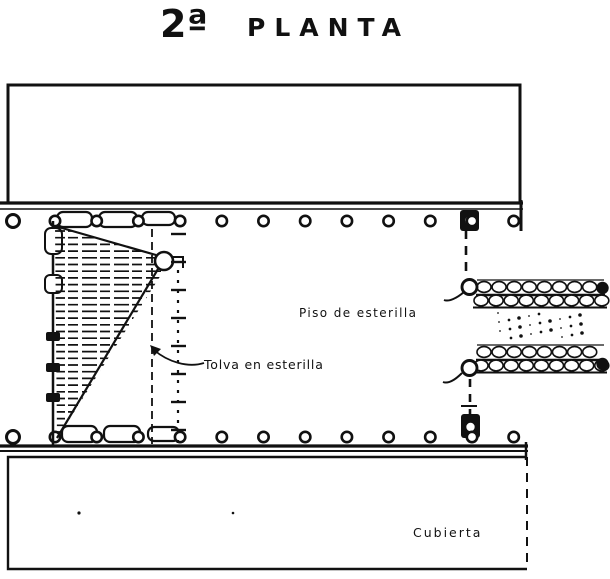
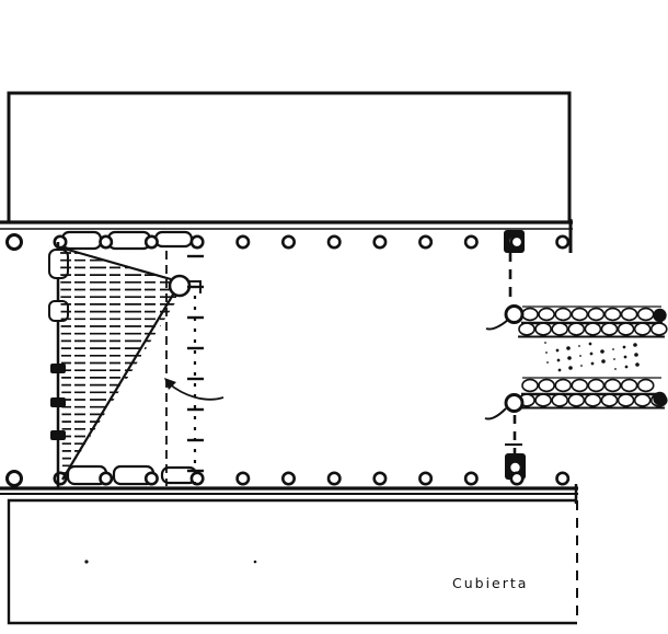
- 2ª
- PLANTA
- Piso de esterilla
- Tolva en esterilla
  Cubierta
